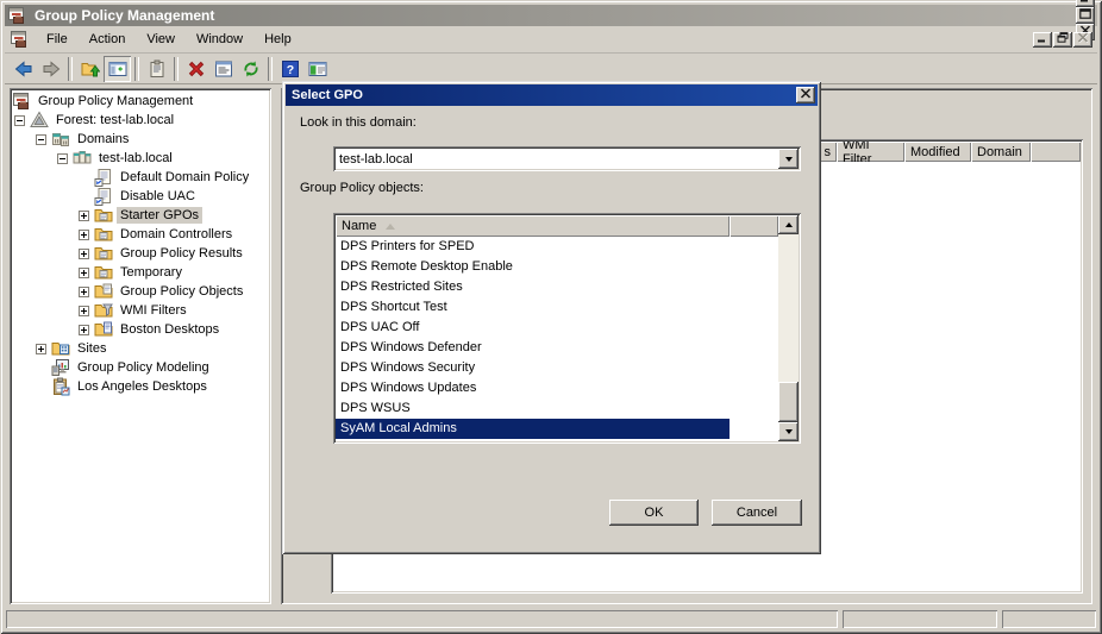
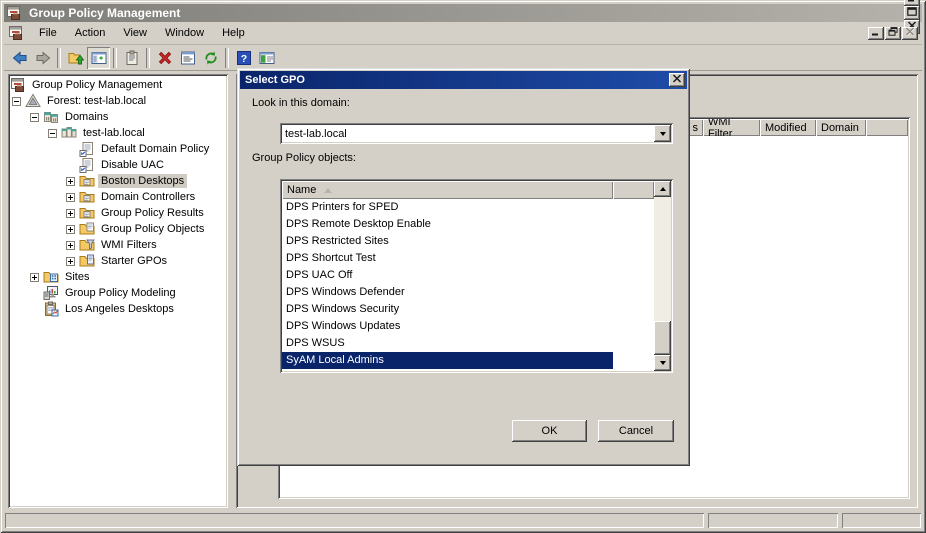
  Group Policy Management
  File
  Action
  View
  Window
  Help
  ?
  Group Policy Management
  Forest: test-lab.local
  Domains
  test-lab.local
  Default Domain Policy
  Disable UAC
- Starter GPOs
+ Boston Desktops
  Domain Controllers
  Group Policy Results
- Temporary
  Group Policy Objects
  WMI Filters
- Boston Desktops
+ Starter GPOs
  Sites
  Group Policy Modeling
  Los Angeles Desktops
  s
  WMI Filter
  Modified
  Domain
  Select GPO
  Look in this domain:
  test-lab.local
  Group Policy objects:
  Name
  DPS Printers for SPED
  DPS Remote Desktop Enable
  DPS Restricted Sites
  DPS Shortcut Test
  DPS UAC Off
  DPS Windows Defender
  DPS Windows Security
  DPS Windows Updates
  DPS WSUS
  SyAM Local Admins
  OK
  Cancel
